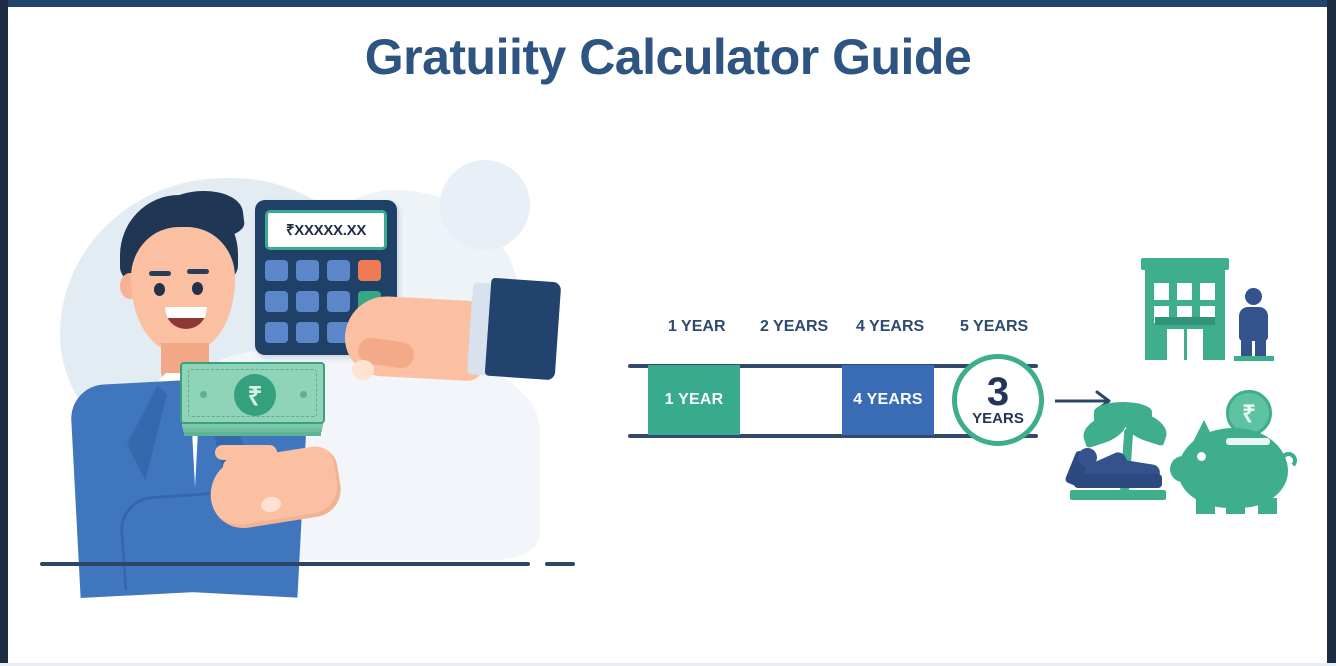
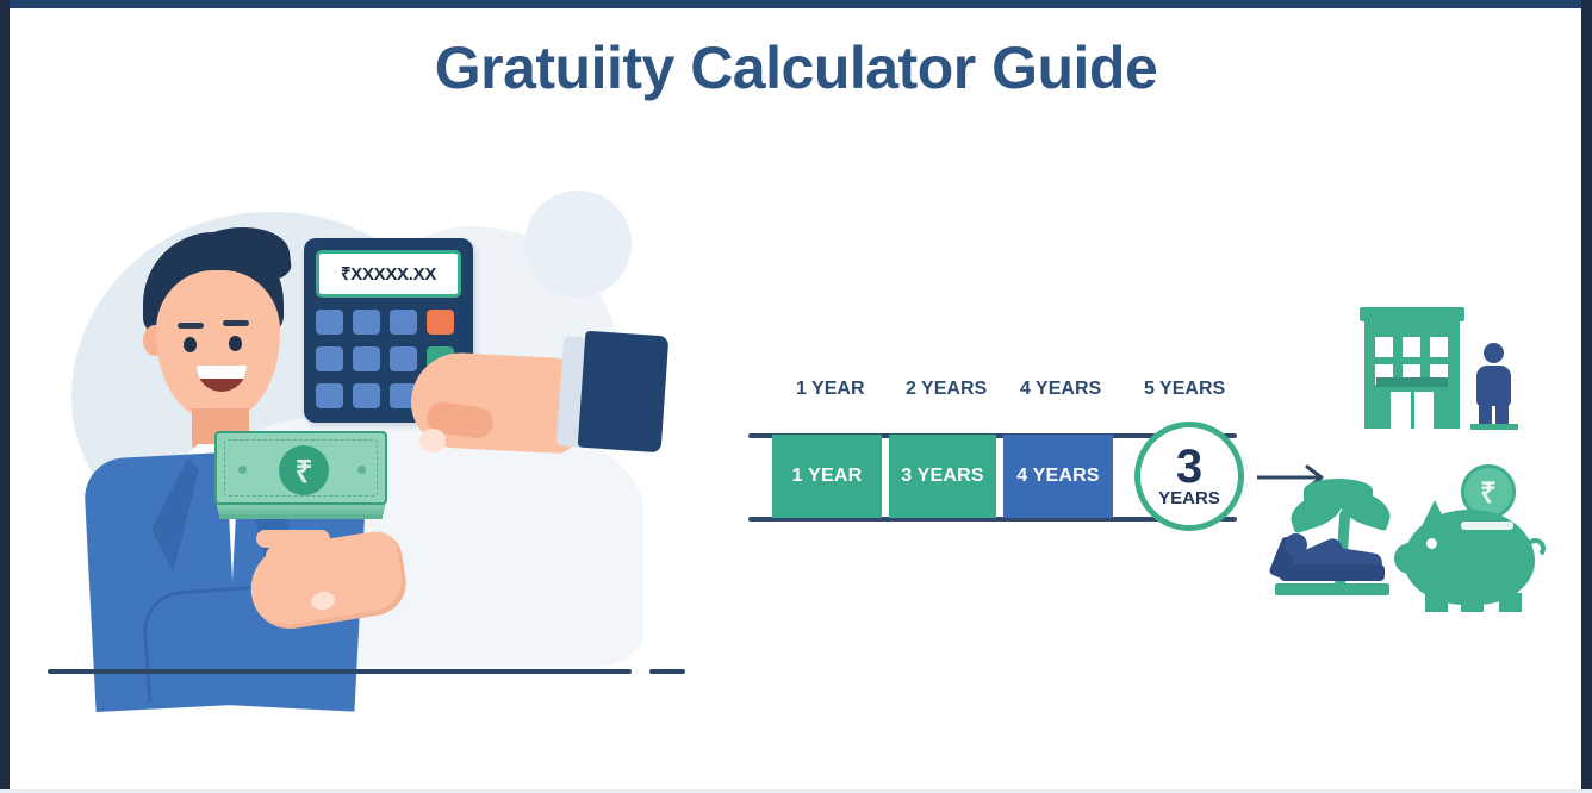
  Gratuiity Calculator Guide
  ₹XXXXX.XX
  ₹
  1 YEAR
  2 YEARS
  4 YEARS
  5 YEARS
  1 YEAR
+ 3 YEARS
  4 YEARS
  3
  YEARS
  ₹
